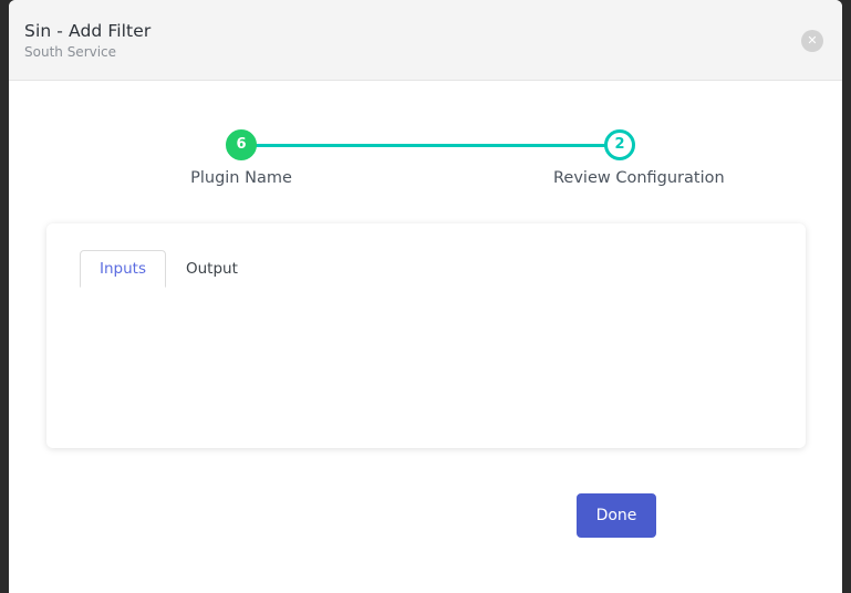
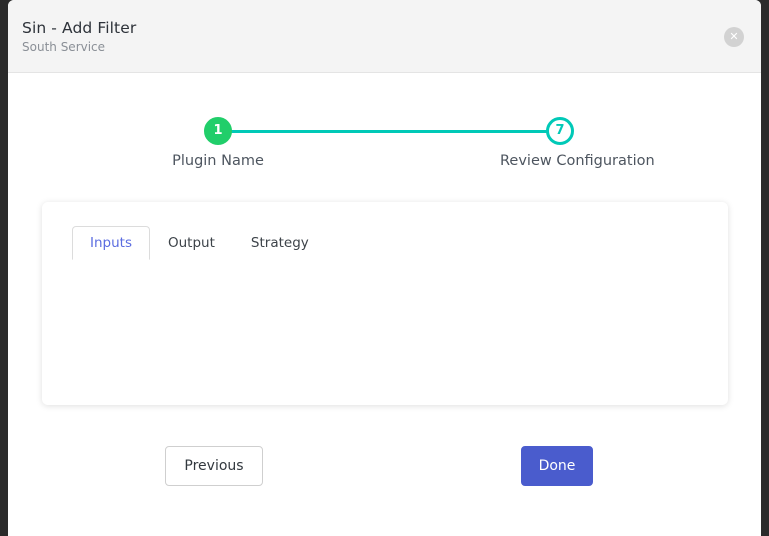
  Sin - Add Filter
  South Service
  ✕
- 6
+ 1
  Plugin Name
- 2
+ 7
  Review Configuration
  Inputs
  Output
+ Strategy
+ Previous
  Done
